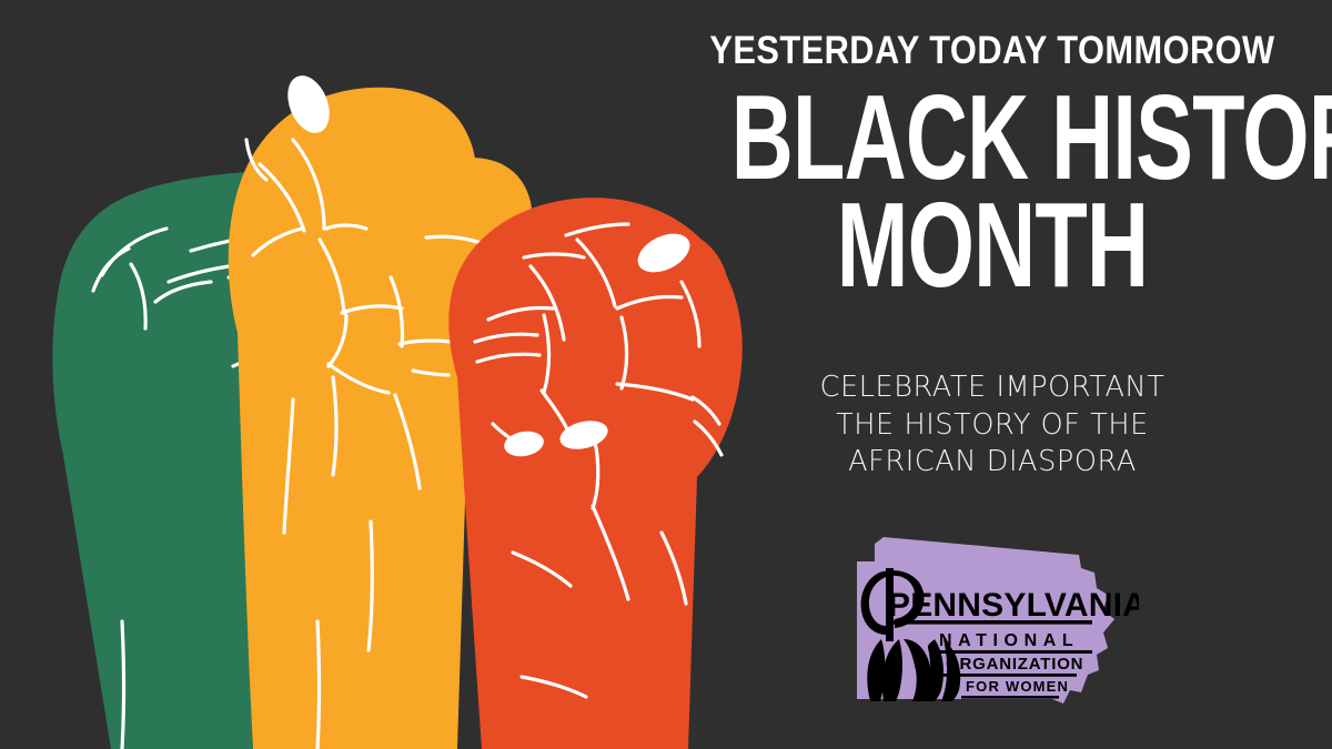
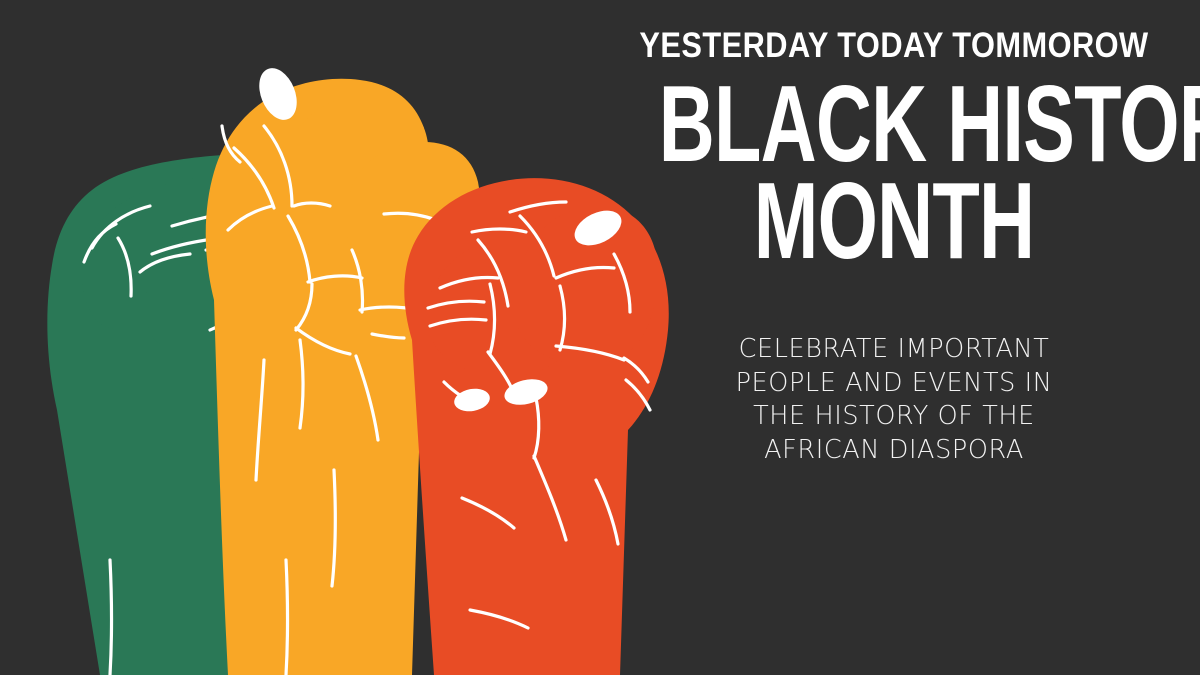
  YESTERDAY TODAY TOMMOROW
  BLACK HISTO
  MONTH
  CELEBRATE IMPORTANT
+ PEOPLE AND EVENTS IN
  THE HISTORY OF THE
  AFRICAN DIASPORA
- PENNSYLVANIA
- NATIONAL
- ORGANIZATION
- FOR WOMEN
